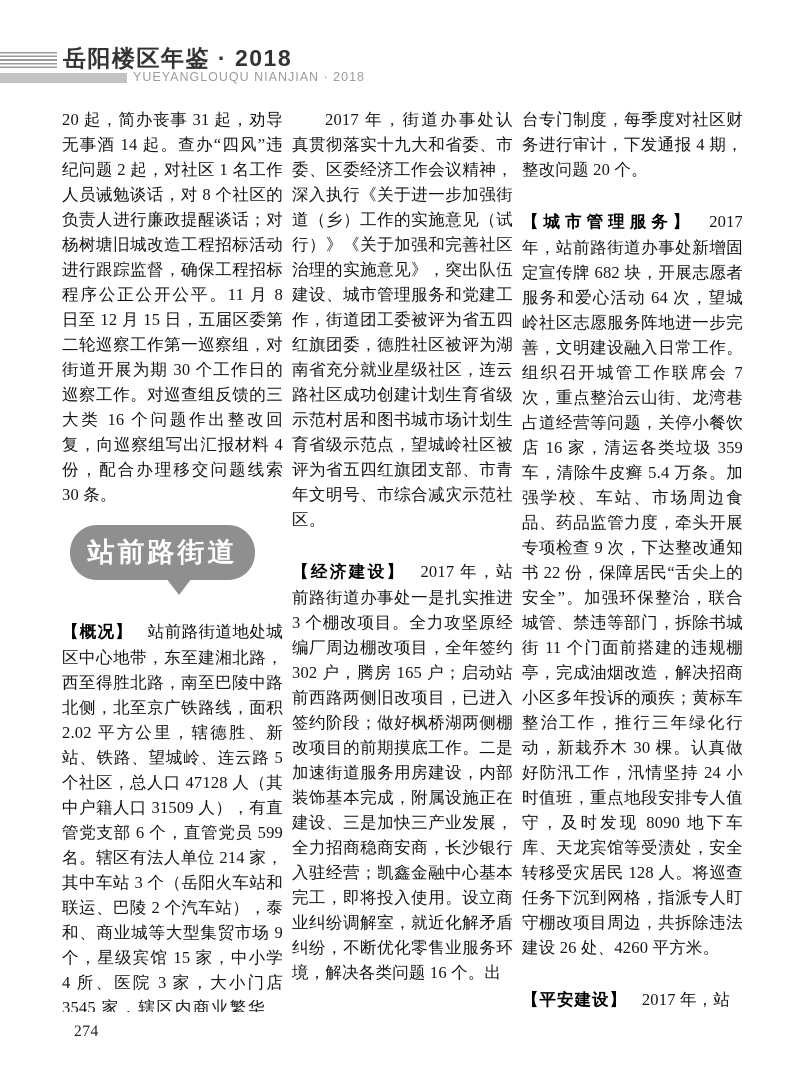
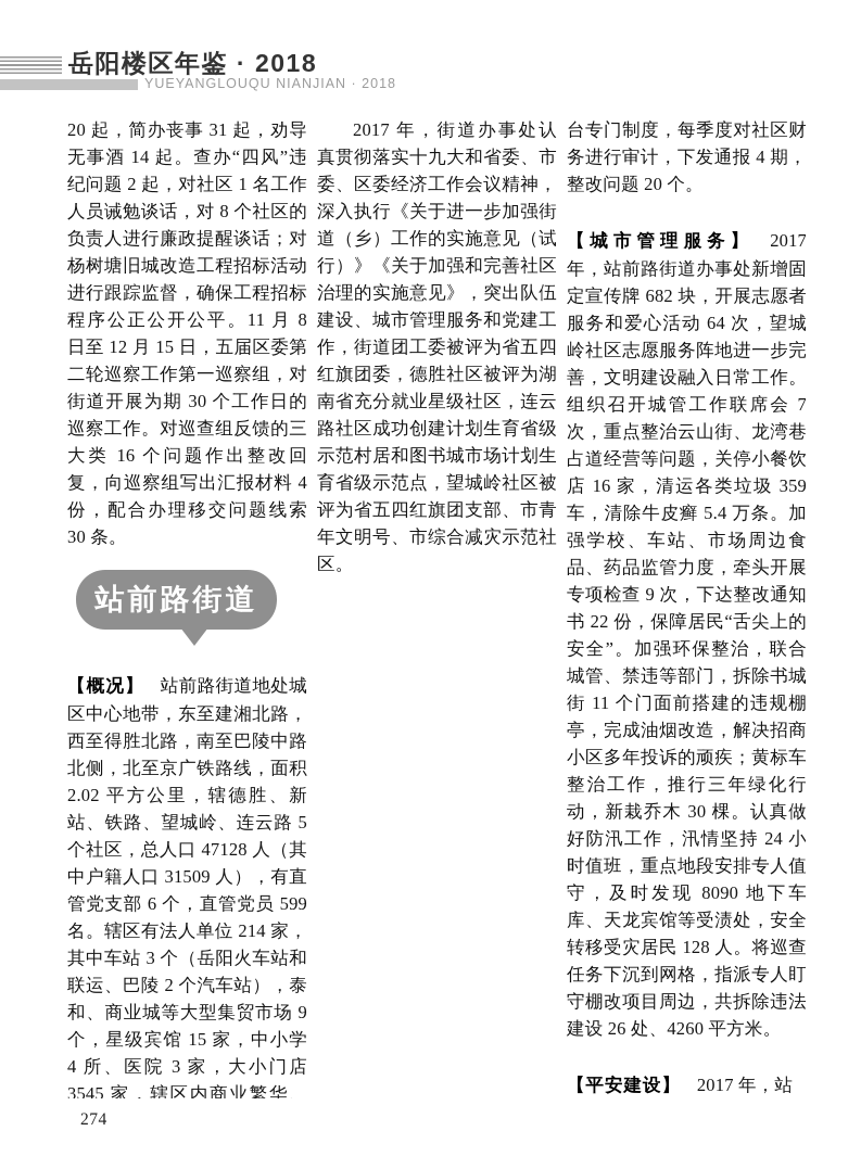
  岳阳楼区年鉴 · 2018
  YUEYANGLOUQU NIANJIAN · 2018
  20 起，简办丧事 31 起，劝导无事酒 14 起。查办“四风”违纪问题 2 起，对社区 1 名工作人员诫勉谈话，对 8 个社区的负责人进行廉政提醒谈话；对杨树塘旧城改造工程招标活动进行跟踪监督，确保工程招标程序公正公开公平。11 月 8 日至 12 月 15 日，五届区委第二轮巡察工作第一巡察组，对街道开展为期 30 个工作日的巡察工作。对巡查组反馈的三大类 16 个问题作出整改回复，向巡察组写出汇报材料 4 份，配合办理移交问题线索 30 条。
  站前路街道
  【概况】 站前路街道地处城区中心地带，东至建湘北路，西至得胜北路，南至巴陵中路北侧，北至京广铁路线，面积 2.02 平方公里，辖德胜、新站、铁路、望城岭、连云路 5 个社区，总人口 47128 人（其中户籍人口 31509 人），有直管党支部 6 个，直管党员 599 名。辖区有法人单位 214 家，其中车站 3 个（岳阳火车站和联运、巴陵 2 个汽车站），泰和、商业城等大型集贸市场 9 个，星级宾馆 15 家，中小学 4 所、医院 3 家，大小门店 3545 家，辖区内商业繁华、
  2017 年，街道办事处认真贯彻落实十九大和省委、市委、区委经济工作会议精神，深入执行《关于进一步加强街道（乡）工作的实施意见（试行）》《关于加强和完善社区治理的实施意见》，突出队伍建设、城市管理服务和党建工作，街道团工委被评为省五四红旗团委，德胜社区被评为湖南省充分就业星级社区，连云路社区成功创建计划生育省级示范村居和图书城市场计划生育省级示范点，望城岭社区被评为省五四红旗团支部、市青年文明号、市综合减灾示范社区。
- 【经济建设】 2017 年，站前路街道办事处一是扎实推进 3 个棚改项目。全力攻坚原经编厂周边棚改项目，全年签约 302 户，腾房 165 户；启动站前西路两侧旧改项目，已进入签约阶段；做好枫桥湖两侧棚改项目的前期摸底工作。二是加速街道服务用房建设，内部装饰基本完成，附属设施正在建设、三是加快三产业发展，全力招商稳商安商，长沙银行入驻经营；凯鑫金融中心基本完工，即将投入使用。设立商业纠纷调解室，就近化解矛盾纠纷，不断优化零售业服务环境，解决各类问题 16 个。出
  台专门制度，每季度对社区财务进行审计，下发通报 4 期，整改问题 20 个。
  【城市管理服务】 2017 年，站前路街道办事处新增固定宣传牌 682 块，开展志愿者服务和爱心活动 64 次，望城岭社区志愿服务阵地进一步完善，文明建设融入日常工作。组织召开城管工作联席会 7 次，重点整治云山街、龙湾巷占道经营等问题，关停小餐饮店 16 家，清运各类垃圾 359 车，清除牛皮癣 5.4 万条。加强学校、车站、市场周边食品、药品监管力度，牵头开展专项检查 9 次，下达整改通知书 22 份，保障居民“舌尖上的安全”。加强环保整治，联合城管、禁违等部门，拆除书城街 11 个门面前搭建的违规棚亭，完成油烟改造，解决招商小区多年投诉的顽疾；黄标车整治工作，推行三年绿化行动，新栽乔木 30 棵。认真做好防汛工作，汛情坚持 24 小时值班，重点地段安排专人值守，及时发现 8090 地下车库、天龙宾馆等受渍处，安全转移受灾居民 128 人。将巡查任务下沉到网格，指派专人盯守棚改项目周边，共拆除违法建设 26 处、4260 平方米。
  【平安建设】 2017 年，站
  274
